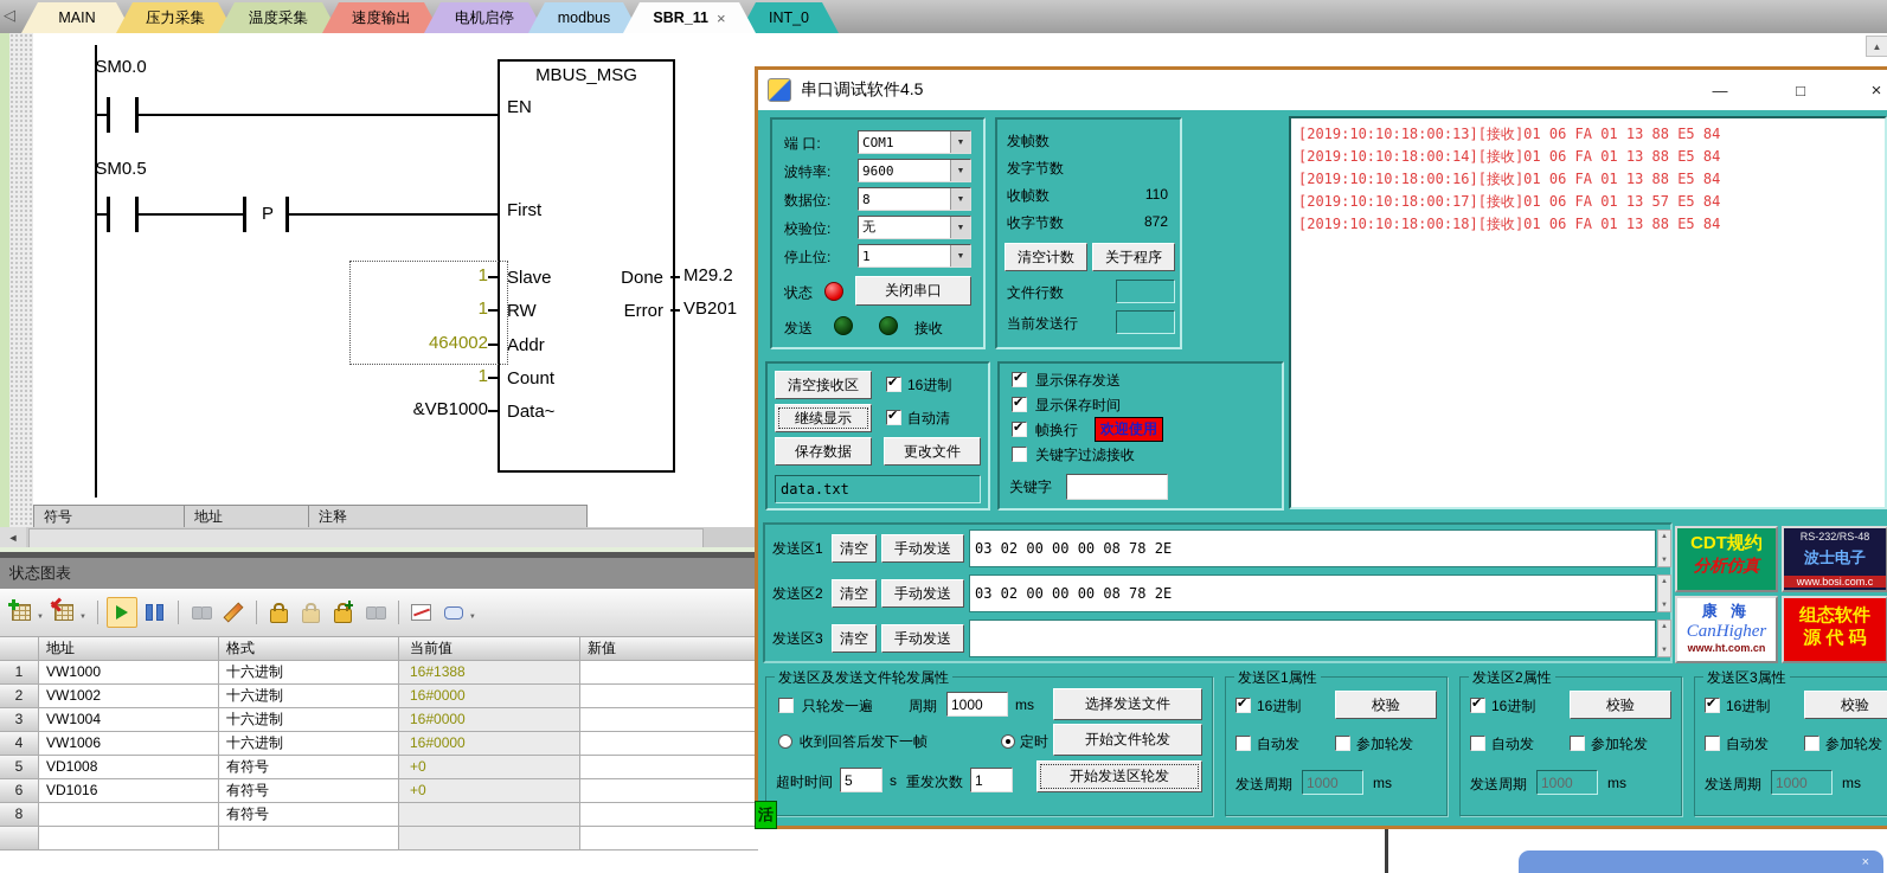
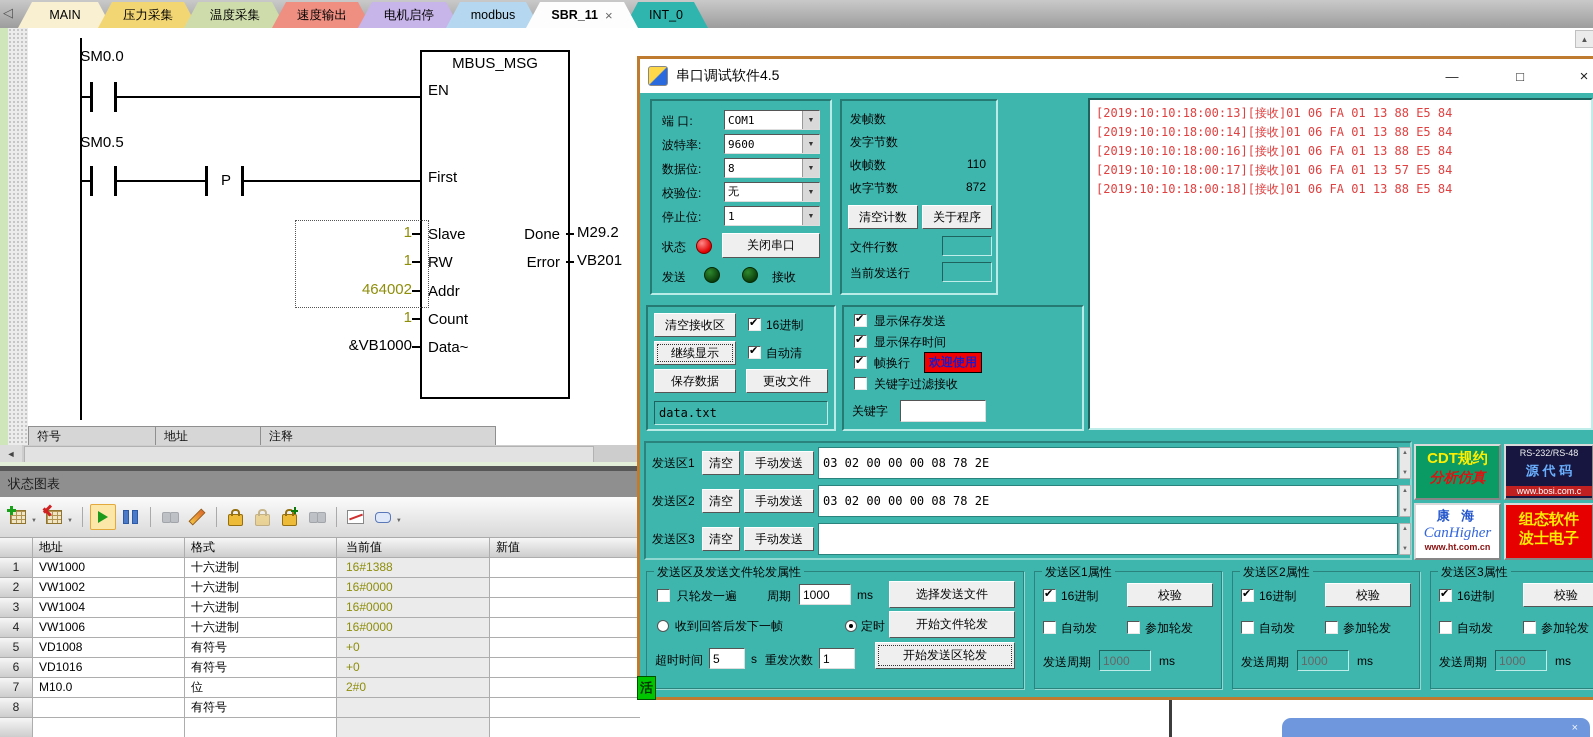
  ◁
  MAIN
  压力采集
  温度采集
  速度输出
  电机启停
  modbus
  SBR_11
  ×
  INT_0
  SM0.0
  SM0.5
  P
  MBUS_MSG
  EN
  First
  Slave
  RW
  Addr
  Count
  Data~
  Done
  Error
  1
  1
  464002
  1
  &VB1000
  M29.2
  VB201
  符号
  地址
  注释
  ◄
  ▲
  状态图表
  地址
  格式
  当前值
  新值
  1
  VW1000
  十六进制
  16#1388
  2
  VW1002
  十六进制
  16#0000
  3
  VW1004
  十六进制
  16#0000
  4
  VW1006
  十六进制
  16#0000
  5
  VD1008
  有符号
  +0
  6
  VD1016
  有符号
  +0
+ 7
+ M10.0
+ 位
+ 2#0
  8
  有符号
  串口调试软件4.5
  —
  □
  ×
  端 口:
  COM1
  波特率:
  9600
  数据位:
  8
  校验位:
  无
  停止位:
  1
  状态
  关闭串口
  发送
  接收
  发帧数
  发字节数
  收帧数
  110
  收字节数
  872
  清空计数
  关于程序
  文件行数
  当前发送行
  [2019:10:10:18:00:13][接收]01 06 FA 01 13 88 E5 84 [2019:10:10:18:00:14][接收]01 06 FA 01 13 88 E5 84 [2019:10:10:18:00:16][接收]01 06 FA 01 13 88 E5 84 [2019:10:10:18:00:17][接收]01 06 FA 01 13 57 E5 84 [2019:10:10:18:00:18][接收]01 06 FA 01 13 88 E5 84
  清空接收区
  ✔
  16进制
  继续显示
  ✔
  自动清
  保存数据
  更改文件
  data.txt
  ✔
  显示保存发送
  ✔
  显示保存时间
  ✔
  帧换行
  欢迎使用
  关键字过滤接收
  关键字
  发送区1
  清空
  手动发送
  03 02 00 00 00 08 78 2E
  发送区2
  清空
  手动发送
  03 02 00 00 00 08 78 2E
  发送区3
  清空
  手动发送
  CDT规约
  分析仿真
  RS-232/RS-48
- 波士电子
+ 源 代 码
  www.bosi.com.c
  康 海
  CanHigher
  www.ht.com.cn
  组态软件
- 源 代 码
+ 波士电子
  发送区及发送文件轮发属性
  只轮发一遍
  周期
  1000
  ms
  选择发送文件
  收到回答后发下一帧
  定时
  开始文件轮发
  超时时间
  5
  s
  重发次数
  1
  开始发送区轮发
  发送区1属性
  ✔
  16进制
  校验
  自动发
  参加轮发
  发送周期
  1000
  ms
  发送区2属性
  ✔
  16进制
  校验
  自动发
  参加轮发
  发送周期
  1000
  ms
  发送区3属性
  ✔
  16进制
  校验
  自动发
  参加轮发
  发送周期
  1000
  ms
  活
  ×
